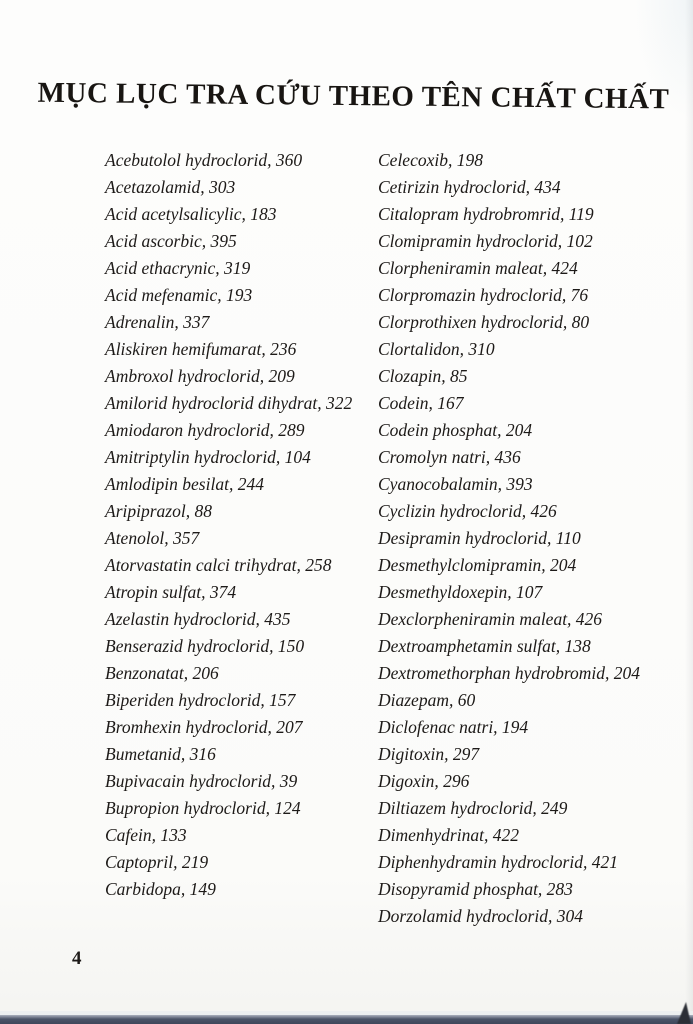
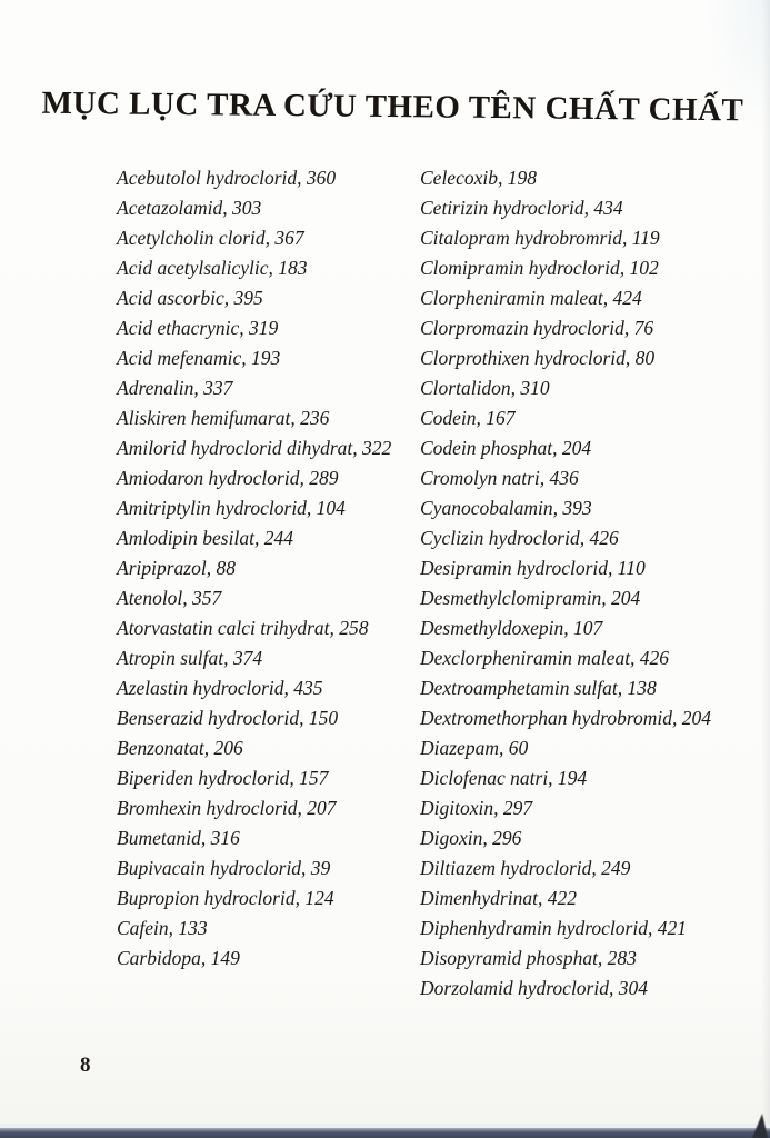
  MỤC LỤC TRA CỨU THEO TÊN CHẤT CHẤT
  Acebutolol hydroclorid, 360
  Acetazolamid, 303
+ Acetylcholin clorid, 367
  Acid acetylsalicylic, 183
  Acid ascorbic, 395
  Acid ethacrynic, 319
  Acid mefenamic, 193
  Adrenalin, 337
  Aliskiren hemifumarat, 236
- Ambroxol hydroclorid, 209
  Amilorid hydroclorid dihydrat, 322
  Amiodaron hydroclorid, 289
  Amitriptylin hydroclorid, 104
  Amlodipin besilat, 244
  Aripiprazol, 88
  Atenolol, 357
  Atorvastatin calci trihydrat, 258
  Atropin sulfat, 374
  Azelastin hydroclorid, 435
  Benserazid hydroclorid, 150
  Benzonatat, 206
  Biperiden hydroclorid, 157
  Bromhexin hydroclorid, 207
  Bumetanid, 316
  Bupivacain hydroclorid, 39
  Bupropion hydroclorid, 124
  Cafein, 133
- Captopril, 219
  Carbidopa, 149
  Celecoxib, 198
  Cetirizin hydroclorid, 434
  Citalopram hydrobromrid, 119
  Clomipramin hydroclorid, 102
  Clorpheniramin maleat, 424
  Clorpromazin hydroclorid, 76
  Clorprothixen hydroclorid, 80
  Clortalidon, 310
- Clozapin, 85
  Codein, 167
  Codein phosphat, 204
  Cromolyn natri, 436
  Cyanocobalamin, 393
  Cyclizin hydroclorid, 426
  Desipramin hydroclorid, 110
  Desmethylclomipramin, 204
  Desmethyldoxepin, 107
  Dexclorpheniramin maleat, 426
  Dextroamphetamin sulfat, 138
  Dextromethorphan hydrobromid, 204
  Diazepam, 60
  Diclofenac natri, 194
  Digitoxin, 297
  Digoxin, 296
  Diltiazem hydroclorid, 249
  Dimenhydrinat, 422
  Diphenhydramin hydroclorid, 421
  Disopyramid phosphat, 283
  Dorzolamid hydroclorid, 304
- 4
+ 8
